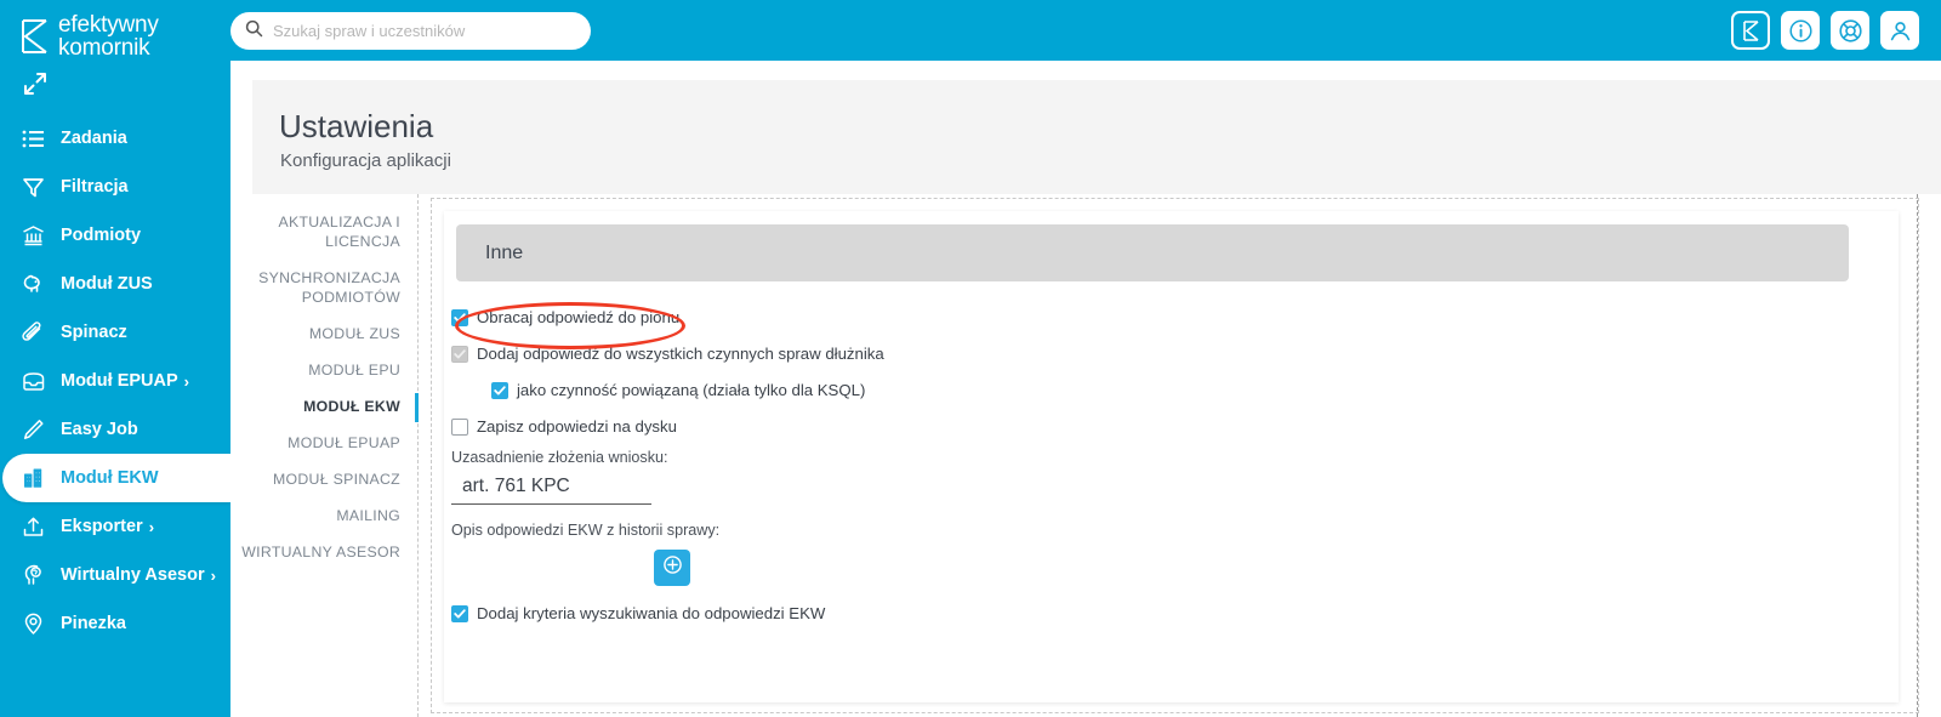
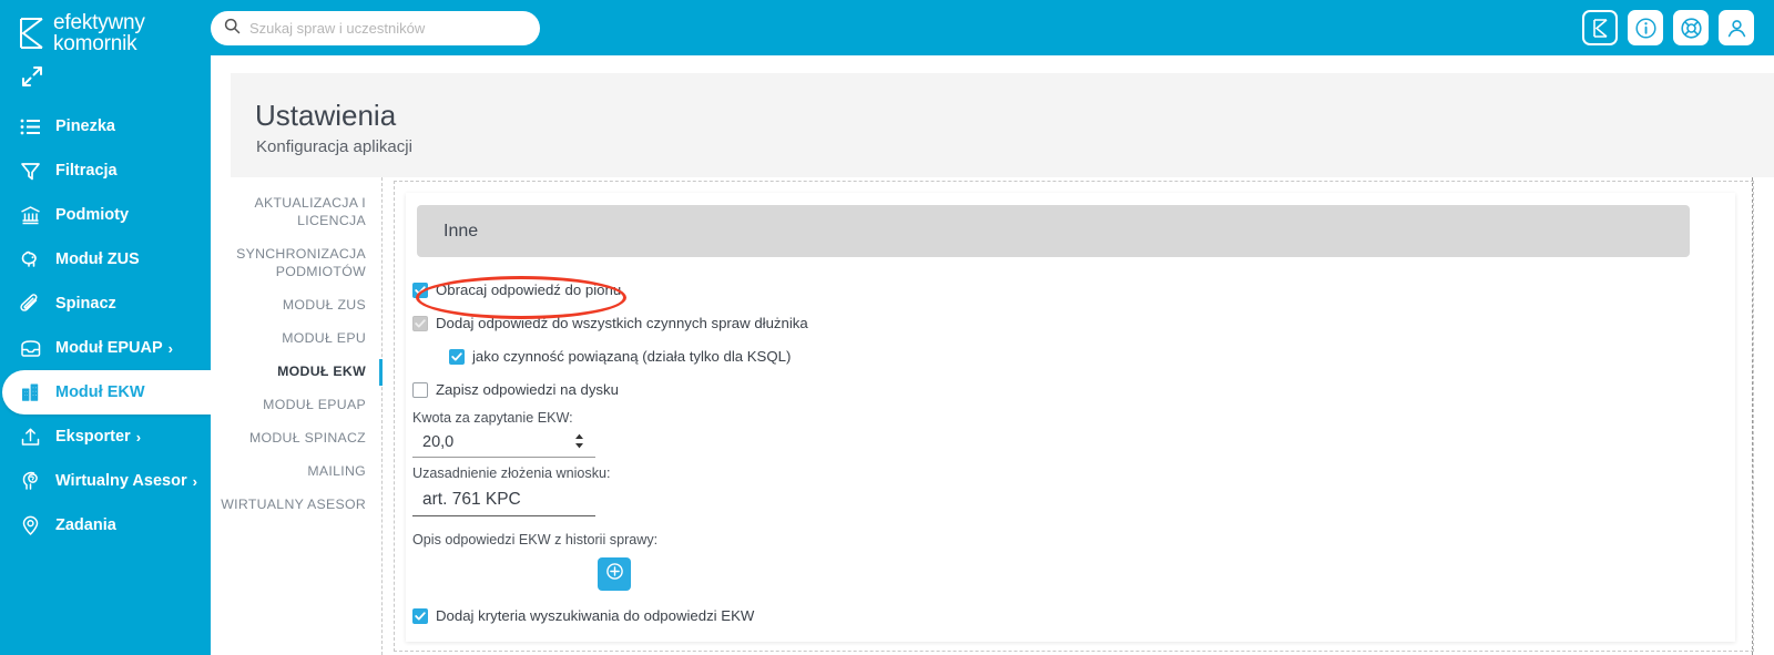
  efektywny
  komornik
- Zadania
+ Pinezka
  Filtracja
  Podmioty
  Moduł ZUS
  Spinacz
  Moduł EPUAP
  ›
- Easy Job
  Moduł EKW
  Eksporter
  ›
  Wirtualny Asesor
  ›
- Pinezka
+ Zadania
  Szukaj spraw i uczestników
  Ustawienia
  Konfiguracja aplikacji
  AKTUALIZACJA I LICENCJA
  SYNCHRONIZACJA PODMIOTÓW
  MODUŁ ZUS
  MODUŁ EPU
  MODUŁ EKW
  MODUŁ EPUAP
  MODUŁ SPINACZ
  MAILING
  WIRTUALNY ASESOR
  Inne
  Obracaj odpowiedź do pionu
  Dodaj odpowiedź do wszystkich czynnych spraw dłużnika
  jako czynność powiązaną (działa tylko dla KSQL)
  Zapisz odpowiedzi na dysku
+ Kwota za zapytanie EKW:
+ 20,0
  Uzasadnienie złożenia wniosku:
  art. 761 KPC
  Opis odpowiedzi EKW z historii sprawy:
  Dodaj kryteria wyszukiwania do odpowiedzi EKW
